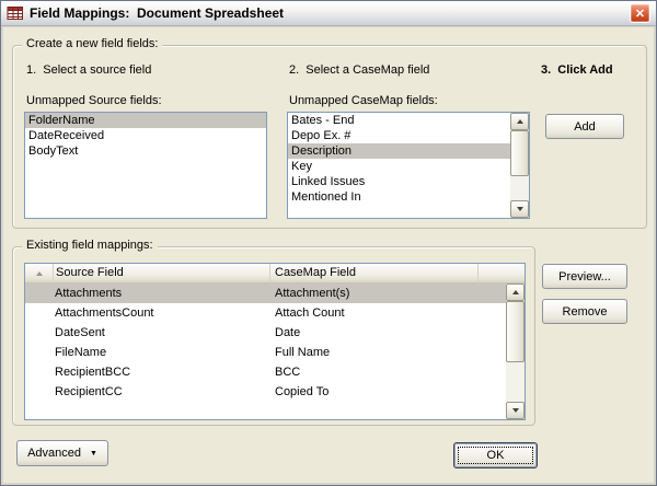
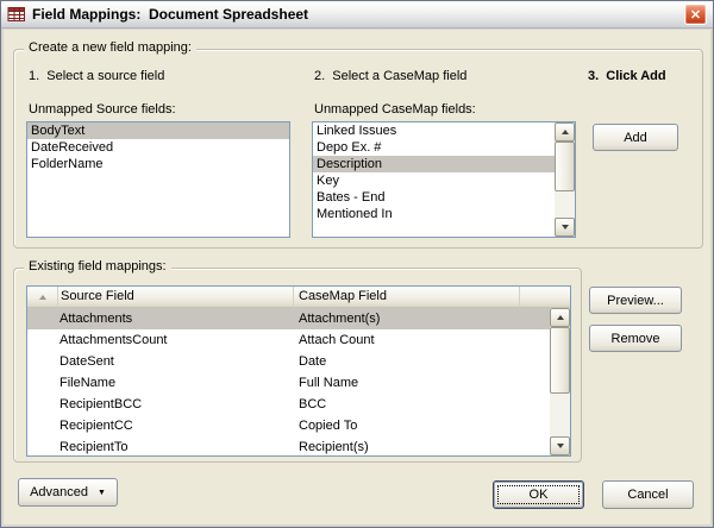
  Field Mappings: Document Spreadsheet
  ✕
- Create a new field fields:
+ Create a new field mapping:
  1. Select a source field
  2. Select a CaseMap field
  3. Click Add
  Unmapped Source fields:
- FolderName
+ BodyText
  DateReceived
- BodyText
+ FolderName
  Unmapped CaseMap fields:
- Bates - End
+ Linked Issues
  Depo Ex. #
  Description
  Key
- Linked Issues
+ Bates - End
  Mentioned In
  Add
  Existing field mappings:
  Source Field
  CaseMap Field
  Attachments
  Attachment(s)
  AttachmentsCount
  Attach Count
  DateSent
  Date
  FileName
  Full Name
  RecipientBCC
  BCC
  RecipientCC
  Copied To
+ RecipientTo
+ Recipient(s)
  Preview...
  Remove
  Advanced
  OK
+ Cancel
